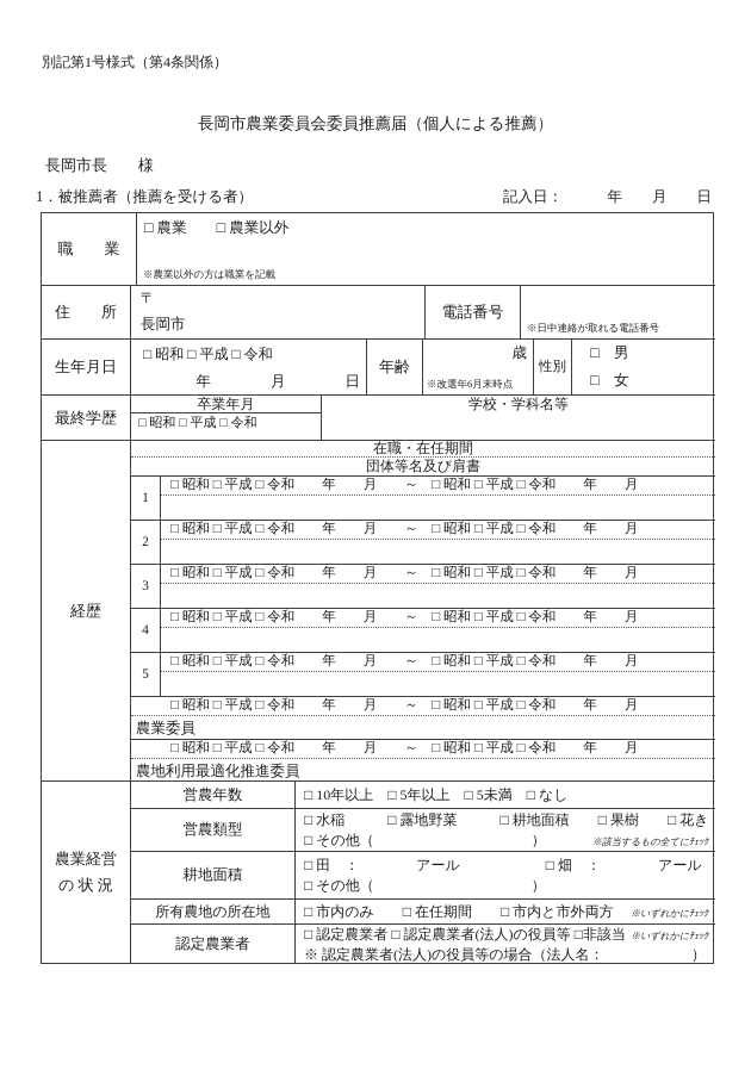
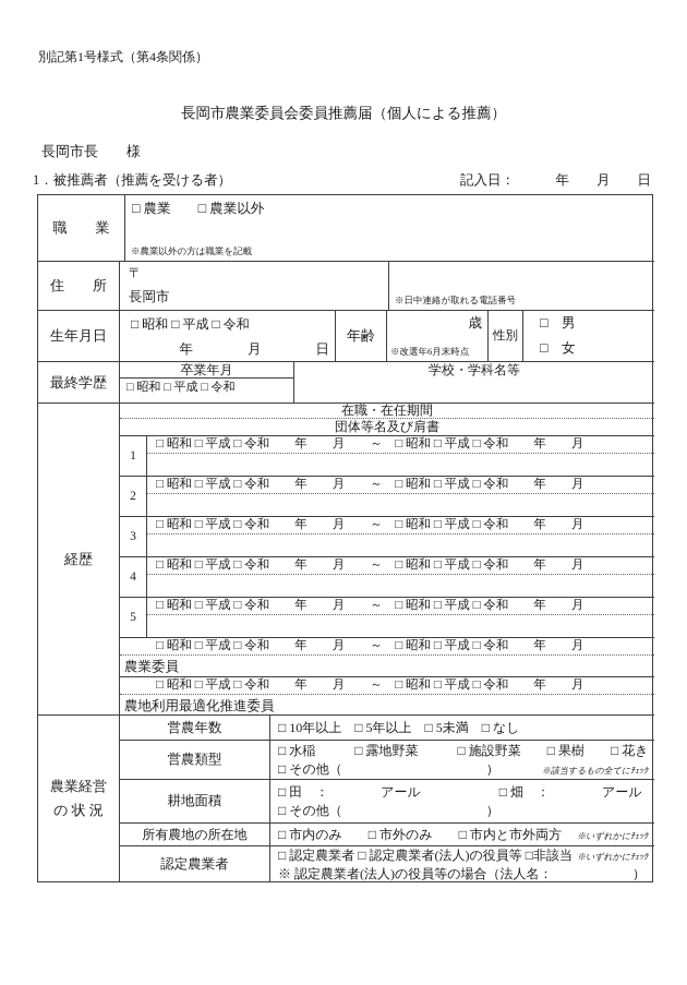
  別記第1号様式（第4条関係）
  長岡市農業委員会委員推薦届（個人による推薦）
  長岡市長 様
  1．被推薦者（推薦を受ける者）
  記入日： 年 月 日
  職 業
  □ 農業 □ 農業以外
  ※農業以外の方は職業を記載
  住 所
  〒
  長岡市
- 電話番号
  ※日中連絡が取れる電話番号
  生年月日
  □ 昭和 □ 平成 □ 令和
  年 月 日
  年齢
  歳
  ※改選年6月末時点
  性別
  □ 男
  □ 女
  最終学歴
  卒業年月
  □ 昭和 □ 平成 □ 令和
  学校・学科名等
  経歴
  在職・在任期間
  団体等名及び肩書
  1
  □ 昭和 □ 平成 □ 令和 年 月 ～ □ 昭和 □ 平成 □ 令和 年 月
  2
  □ 昭和 □ 平成 □ 令和 年 月 ～ □ 昭和 □ 平成 □ 令和 年 月
  3
  □ 昭和 □ 平成 □ 令和 年 月 ～ □ 昭和 □ 平成 □ 令和 年 月
  4
  □ 昭和 □ 平成 □ 令和 年 月 ～ □ 昭和 □ 平成 □ 令和 年 月
  5
  □ 昭和 □ 平成 □ 令和 年 月 ～ □ 昭和 □ 平成 □ 令和 年 月
  □ 昭和 □ 平成 □ 令和 年 月 ～ □ 昭和 □ 平成 □ 令和 年 月
  農業委員
  □ 昭和 □ 平成 □ 令和 年 月 ～ □ 昭和 □ 平成 □ 令和 年 月
  農地利用最適化推進委員
  農業経営
  の 状 況
  営農年数
  □ 10年以上 □ 5年以上 □ 5未満 □ なし
  営農類型
- □ 水稲 □ 露地野菜 □ 耕地面積 □ 果樹 □ 花き
+ □ 水稲 □ 露地野菜 □ 施設野菜 □ 果樹 □ 花き
  □ その他（ ）
  ※該当するもの全てにﾁｪｯｸ
  耕地面積
  □ 田 ： アール □ 畑 ： アール
  □ その他（ ）
  所有農地の所在地
- □ 市内のみ □ 在任期間 □ 市内と市外両方
+ □ 市内のみ □ 市外のみ □ 市内と市外両方
  ※いずれかにﾁｪｯｸ
  認定農業者
  □ 認定農業者 □ 認定農業者(法人)の役員等 □非該当
  ※いずれかにﾁｪｯｸ
  ※ 認定農業者(法人)の役員等の場合（法人名：
  ）
